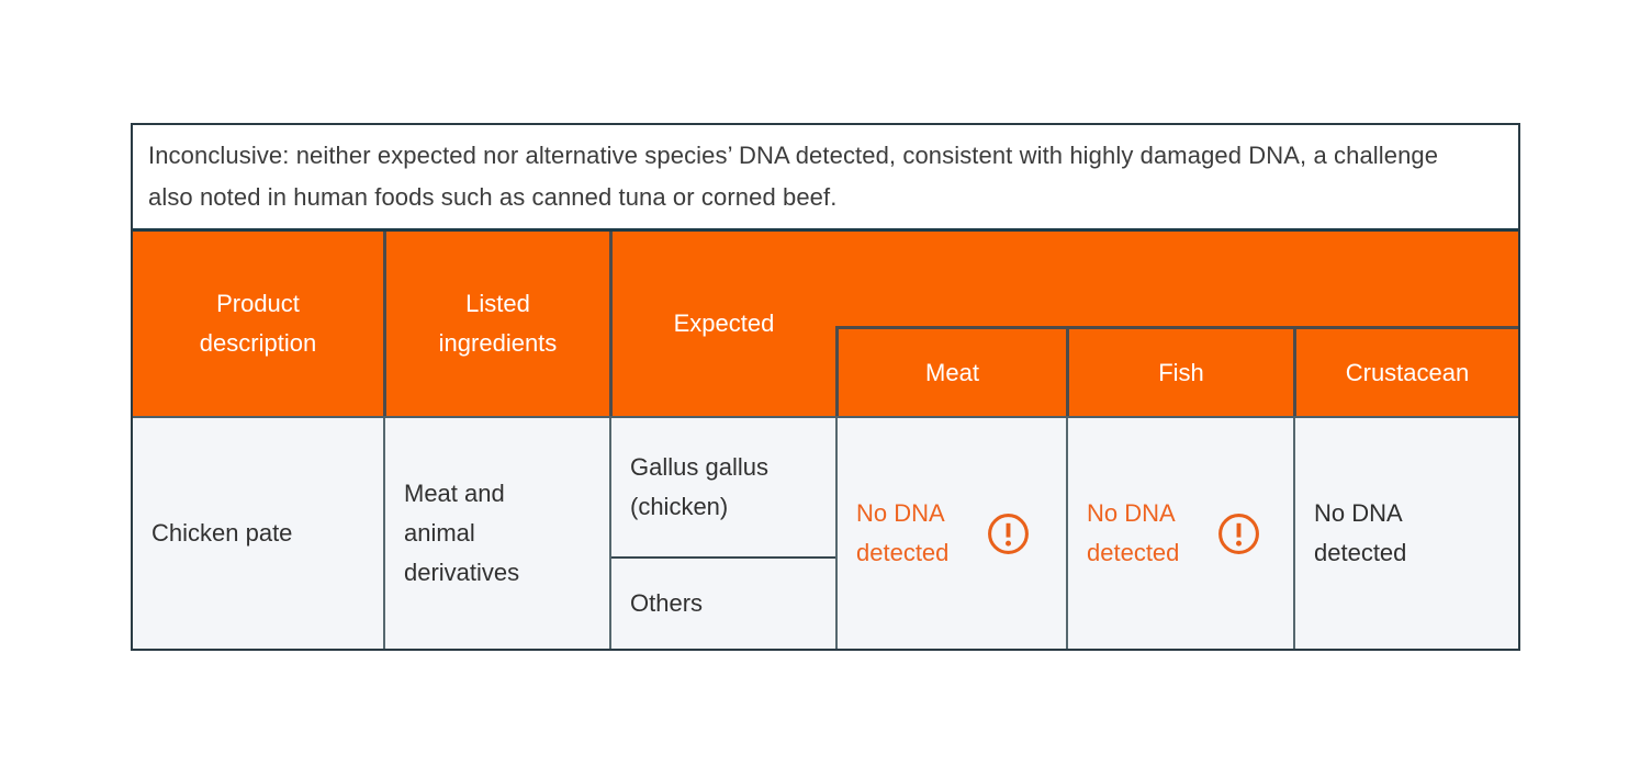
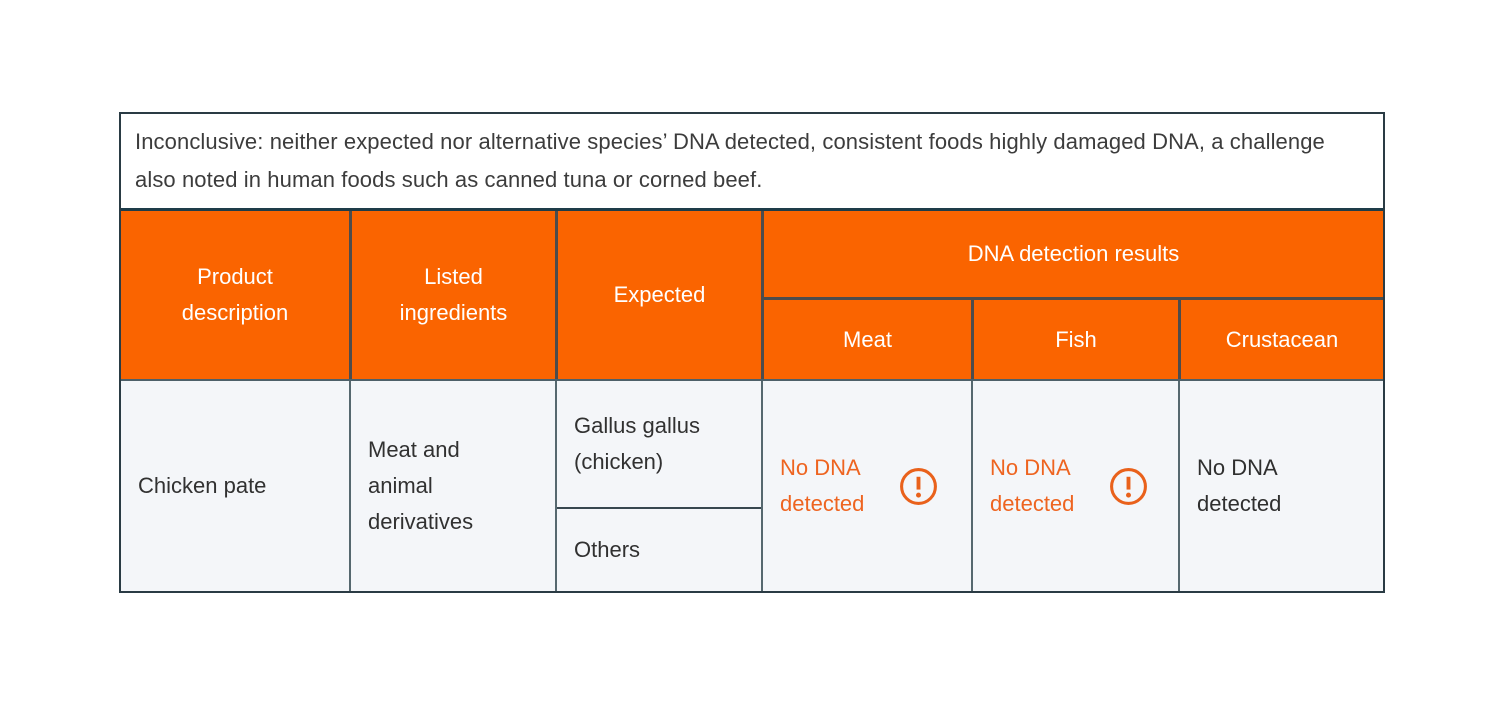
- Inconclusive: neither expected nor alternative species’ DNA detected, consistent with highly damaged DNA, a challenge also noted in human foods such as canned tuna or corned beef.
+ Inconclusive: neither expected nor alternative species’ DNA detected, consistent foods highly damaged DNA, a challenge also noted in human foods such as canned tuna or corned beef.
  Product description
  Listed ingredients
  Expected
+ DNA detection results
  Meat
  Fish
  Crustacean
  Chicken pate
  Meat and animal derivatives
  Gallus gallus (chicken)
  Others
  No DNA detected
  No DNA detected
  No DNA detected
